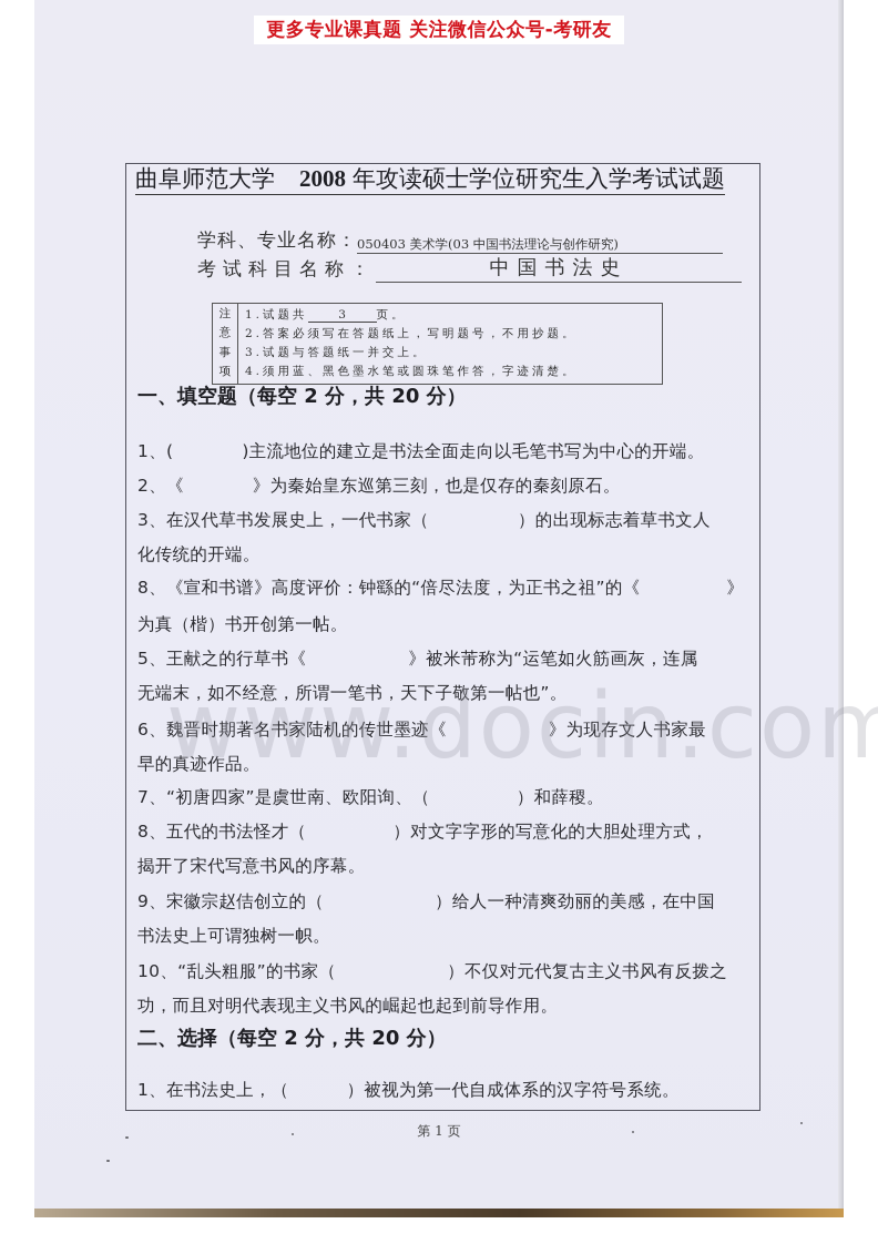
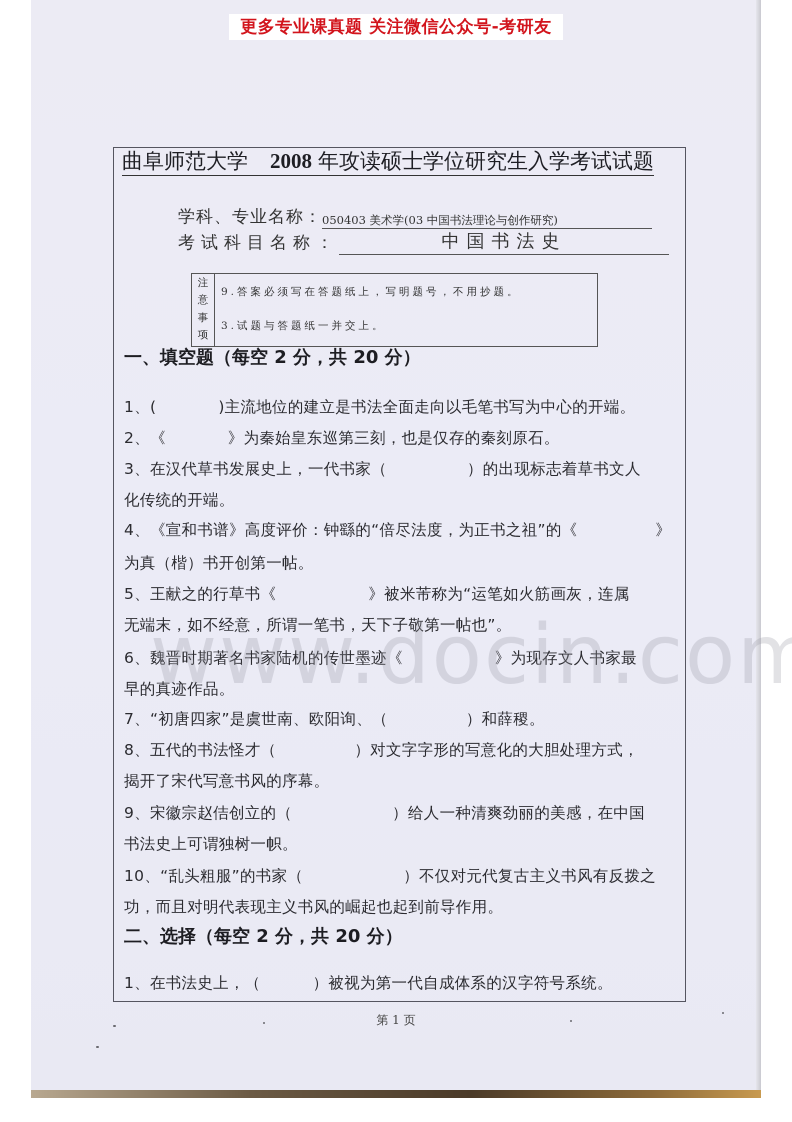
  更多专业课真题 关注微信公众号-考研友
  曲阜师范大学 2008 年攻读硕士学位研究生入学考试试题
  学科、专业名称：050403 美术学(03 中国书法理论与创作研究)
  考试科目名称： 中国书法史
  注
  意
  事
  项
- 1.试题共 3 页。
- 2.答案必须写在答题纸上，写明题号，不用抄题。
+ 9.答案必须写在答题纸上，写明题号，不用抄题。
  3.试题与答题纸一并交上。
- 4.须用蓝、黑色墨水笔或圆珠笔作答，字迹清楚。
  一、填空题（每空 2 分，共 20 分）
  1、( )主流地位的建立是书法全面走向以毛笔书写为中心的开端。
  2、《 》为秦始皇东巡第三刻，也是仅存的秦刻原石。
  3、在汉代草书发展史上，一代书家（ ）的出现标志着草书文人
  化传统的开端。
- 8、《宣和书谱》高度评价：钟繇的“倍尽法度，为正书之祖”的《 》
+ 4、《宣和书谱》高度评价：钟繇的“倍尽法度，为正书之祖”的《 》
  为真（楷）书开创第一帖。
  5、王献之的行草书《 》被米芾称为“运笔如火筋画灰，连属
  无端末，如不经意，所谓一笔书，天下子敬第一帖也”。
  6、魏晋时期著名书家陆机的传世墨迹《 》为现存文人书家最
  早的真迹作品。
  7、“初唐四家”是虞世南、欧阳询、（ ）和薛稷。
  8、五代的书法怪才（ ）对文字字形的写意化的大胆处理方式，
  揭开了宋代写意书风的序幕。
  9、宋徽宗赵佶创立的（ ）给人一种清爽劲丽的美感，在中国
  书法史上可谓独树一帜。
  10、“乱头粗服”的书家（ ）不仅对元代复古主义书风有反拨之
  功，而且对明代表现主义书风的崛起也起到前导作用。
  二、选择（每空 2 分，共 20 分）
  1、在书法史上，（ ）被视为第一代自成体系的汉字符号系统。
  第 1 页
  www.docin.com
